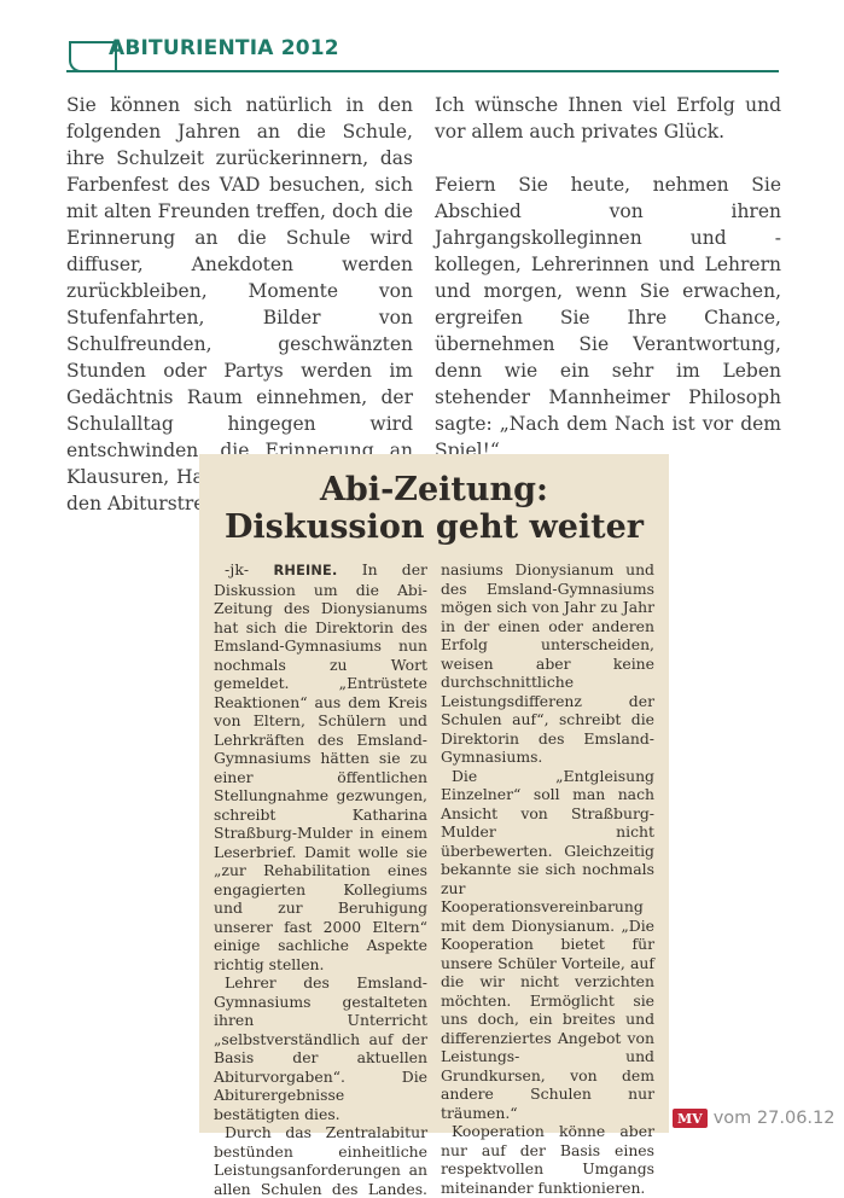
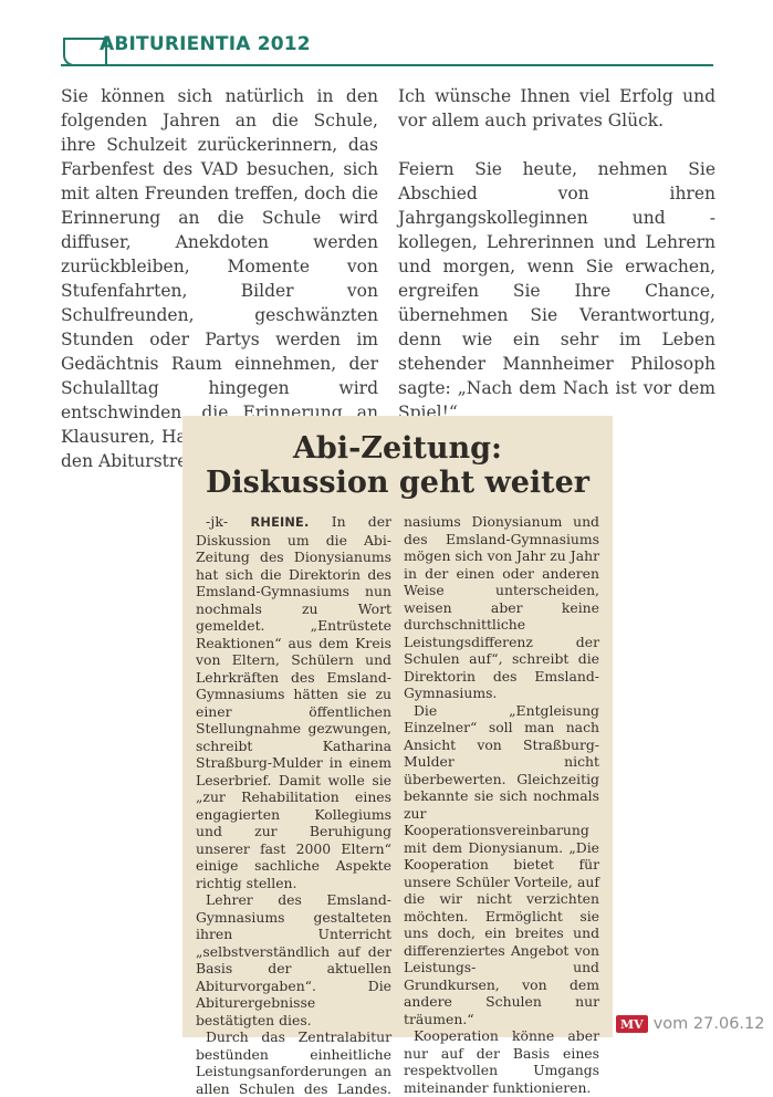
  ABITURIENTIA 2012
  Sie können sich natürlich in den folgenden Jahren an die Schule, ihre Schulzeit zurückerinnern, das Farbenfest des VAD besuchen, sich mit alten Freunden treffen, doch die Erinnerung an die Schule wird diffuser, Anekdoten werden zurückbleiben, Momente von Stufenfahrten, Bilder von Schulfreunden, geschwänzten Stunden oder Partys werden im Gedächtnis Raum einnehmen, der Schulalltag hingegen wird entschwinden, die Erinnerung an Klausuren, H den Abiturstr
  Ich wünsche Ihnen viel Erfolg und vor allem auch privates Glück.
  Feiern Sie heute, nehmen Sie Abschied von ihren Jahrgangskolleginnen und -kollegen, Lehrerinnen und Lehrern und morgen, wenn Sie erwachen, ergreifen Sie Ihre Chance, übernehmen Sie Verantwortung, denn wie ein sehr im Leben stehender Mannheimer Philosoph sagte: „Nach dem Nach ist vor dem Spiel!“
  Abi-Zeitung:
  Diskussion geht weiter
  -jk- RHEINE. In der Diskussion um die Abi-Zeitung des Dionysianums hat sich die Direktorin des Emsland-Gymnasiums nun nochmals zu Wort gemeldet. „Entrüstete Reaktionen“ aus dem Kreis von Eltern, Schülern und Lehrkräften des Emsland-Gymnasiums hätten sie zu einer öffentlichen Stellungnahme gezwungen, schreibt Katharina Straßburg-Mulder in einem Leserbrief. Damit wolle sie „zur Rehabilitation eines engagierten Kollegiums und zur Beruhigung unserer fast 2000 Eltern“ einige sachliche Aspekte richtig stellen.
  Lehrer des Emsland-Gymnasiums gestalteten ihren Unterricht „selbstverständlich auf der Basis der aktuellen Abiturvorgaben“. Die Abiturergebnisse bestätigten dies.
  Durch das Zentralabitur bestünden einheitliche Leistungsanforderungen an allen Schulen des Landes.
- nasiums Dionysianum und des Emsland-Gymnasiums mögen sich von Jahr zu Jahr in der einen oder anderen Erfolg unterscheiden, weisen aber keine durchschnittliche Leistungsdifferenz der Schulen auf“, schreibt die Direktorin des Emsland-Gymnasiums.
+ nasiums Dionysianum und des Emsland-Gymnasiums mögen sich von Jahr zu Jahr in der einen oder anderen Weise unterscheiden, weisen aber keine durchschnittliche Leistungsdifferenz der Schulen auf“, schreibt die Direktorin des Emsland-Gymnasiums.
  Die „Entgleisung Einzelner“ soll man nach Ansicht von Straßburg-Mulder nicht überbewerten. Gleichzeitig bekannte sie sich nochmals zur Kooperationsvereinbarung mit dem Dionysianum. „Die Kooperation bietet für unsere Schüler Vorteile, auf die wir nicht verzichten möchten. Ermöglicht sie uns doch, ein breites und differenziertes Angebot von Leistungs- und Grundkursen, von dem andere Schulen nur träumen.“
  Kooperation könne aber nur auf der Basis eines respektvollen Umgangs miteinander funktionieren.
  MV
  vom 27.06.12
